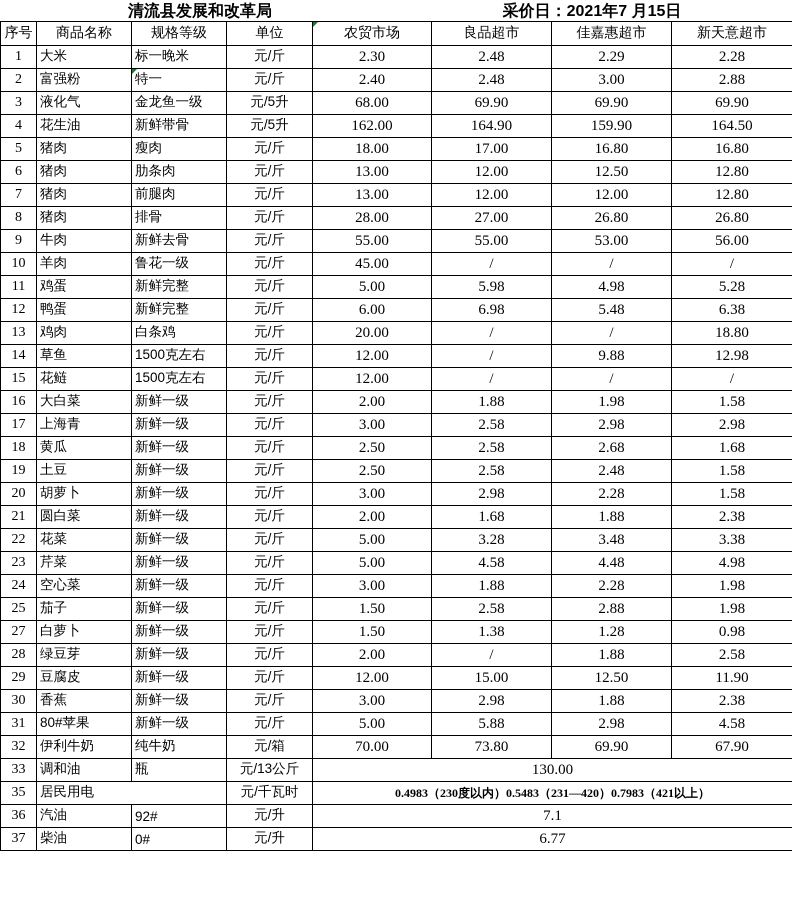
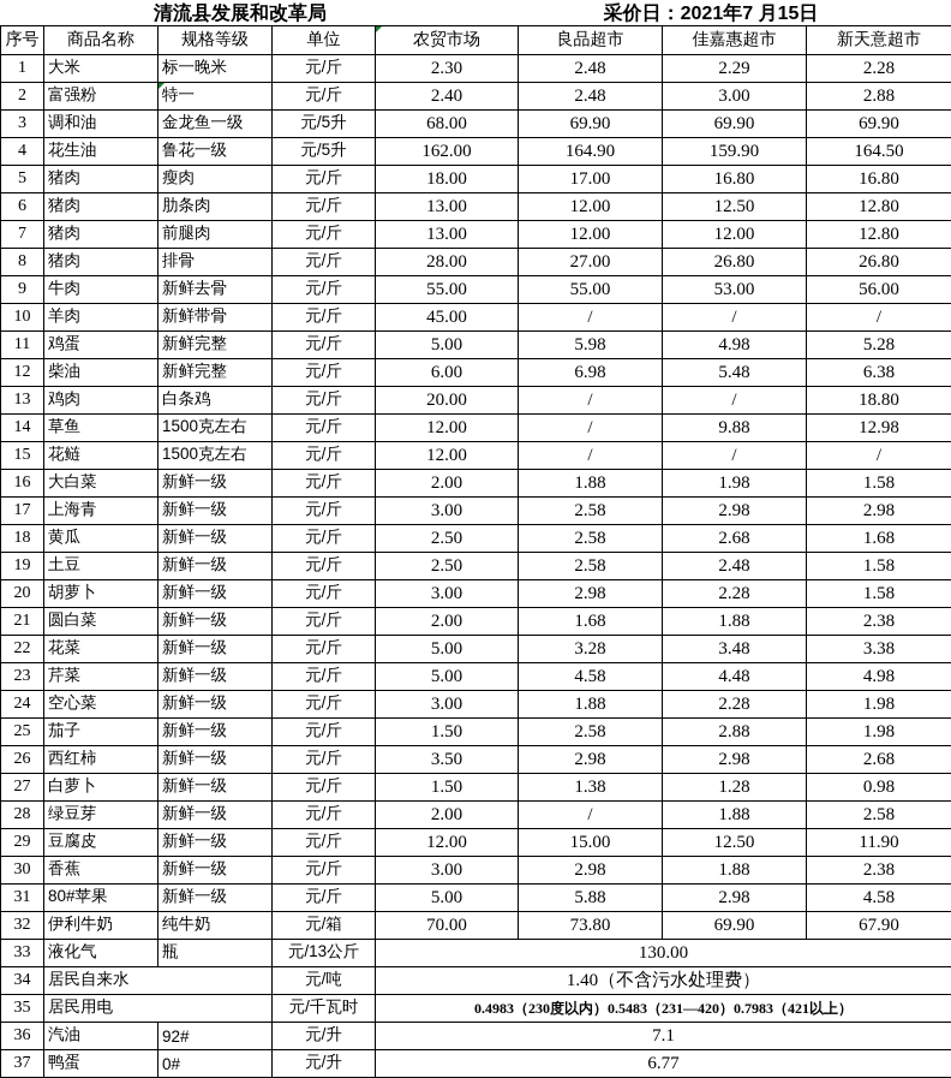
  清流县发展和改革局
  采价日：2021年7 月15日
  序号	商品名称	规格等级	单位	农贸市场	良品超市	佳嘉惠超市	新天意超市
  1	大米	标一晚米	元/斤	2.30	2.48	2.29	2.28
  2	富强粉	特一	元/斤	2.40	2.48	3.00	2.88
- 3	液化气	金龙鱼一级	元/5升	68.00	69.90	69.90	69.90
+ 3	调和油	金龙鱼一级	元/5升	68.00	69.90	69.90	69.90
- 4	花生油	新鲜带骨	元/5升	162.00	164.90	159.90	164.50
+ 4	花生油	鲁花一级	元/5升	162.00	164.90	159.90	164.50
  5	猪肉	瘦肉	元/斤	18.00	17.00	16.80	16.80
  6	猪肉	肋条肉	元/斤	13.00	12.00	12.50	12.80
  7	猪肉	前腿肉	元/斤	13.00	12.00	12.00	12.80
  8	猪肉	排骨	元/斤	28.00	27.00	26.80	26.80
  9	牛肉	新鲜去骨	元/斤	55.00	55.00	53.00	56.00
- 10	羊肉	鲁花一级	元/斤	45.00	/	/	/
+ 10	羊肉	新鲜带骨	元/斤	45.00	/	/	/
  11	鸡蛋	新鲜完整	元/斤	5.00	5.98	4.98	5.28
- 12	鸭蛋	新鲜完整	元/斤	6.00	6.98	5.48	6.38
+ 12	柴油	新鲜完整	元/斤	6.00	6.98	5.48	6.38
  13	鸡肉	白条鸡	元/斤	20.00	/	/	18.80
  14	草鱼	1500克左右	元/斤	12.00	/	9.88	12.98
  15	花鲢	1500克左右	元/斤	12.00	/	/	/
  16	大白菜	新鲜一级	元/斤	2.00	1.88	1.98	1.58
  17	上海青	新鲜一级	元/斤	3.00	2.58	2.98	2.98
  18	黄瓜	新鲜一级	元/斤	2.50	2.58	2.68	1.68
  19	土豆	新鲜一级	元/斤	2.50	2.58	2.48	1.58
  20	胡萝卜	新鲜一级	元/斤	3.00	2.98	2.28	1.58
  21	圆白菜	新鲜一级	元/斤	2.00	1.68	1.88	2.38
  22	花菜	新鲜一级	元/斤	5.00	3.28	3.48	3.38
  23	芹菜	新鲜一级	元/斤	5.00	4.58	4.48	4.98
  24	空心菜	新鲜一级	元/斤	3.00	1.88	2.28	1.98
  25	茄子	新鲜一级	元/斤	1.50	2.58	2.88	1.98
+ 26	西红柿	新鲜一级	元/斤	3.50	2.98	2.98	2.68
  27	白萝卜	新鲜一级	元/斤	1.50	1.38	1.28	0.98
  28	绿豆芽	新鲜一级	元/斤	2.00	/	1.88	2.58
  29	豆腐皮	新鲜一级	元/斤	12.00	15.00	12.50	11.90
  30	香蕉	新鲜一级	元/斤	3.00	2.98	1.88	2.38
  31	80#苹果	新鲜一级	元/斤	5.00	5.88	2.98	4.58
  32	伊利牛奶	纯牛奶	元/箱	70.00	73.80	69.90	67.90
- 33	调和油	瓶	元/13公斤	130.00
+ 33	液化气	瓶	元/13公斤	130.00
+ 34	居民自来水	元/吨	1.40（不含污水处理费）
  35	居民用电	元/千瓦时	0.4983（230度以内）0.5483（231—420）0.7983（421以上）
  36	汽油	92#	元/升	7.1
- 37	柴油	0#	元/升	6.77
+ 37	鸭蛋	0#	元/升	6.77
